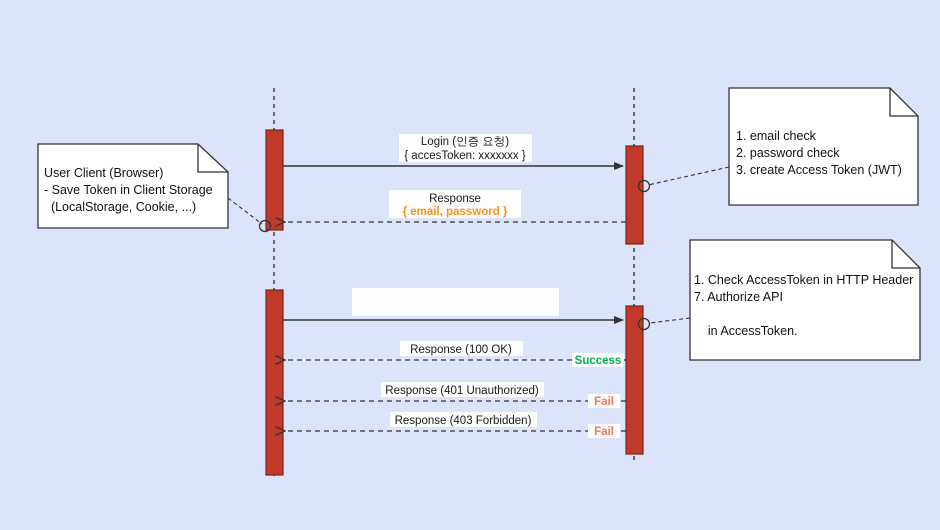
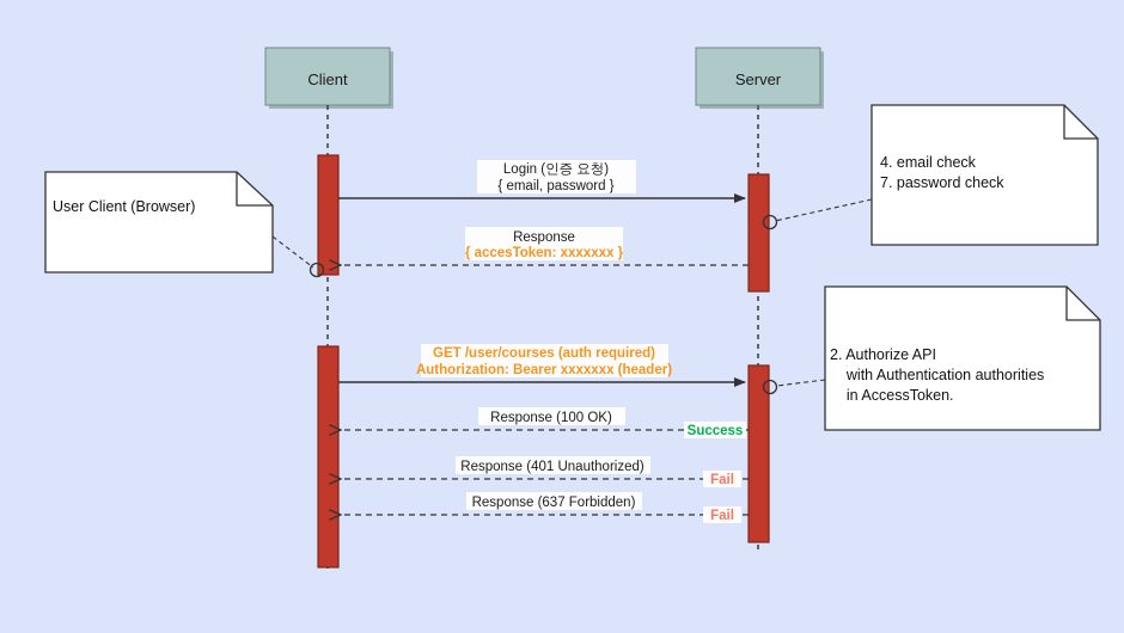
+ Client
+ Server
  User Client (Browser)
- - Save Token in Client Storage
- (LocalStorage, Cookie, ...)
- 1. email check
+ 4. email check
- 2. password check
+ 7. password check
- 3. create Access Token (JWT)
- 1. Check AccessToken in HTTP Header
- 7. Authorize API
+ 2. Authorize API
+ with Authentication authorities
  in AccessToken.
  Login (인증 요청)
- { accesToken: xxxxxxx }
+ { email, password }
  Response
- { email, password }
+ { accesToken: xxxxxxx }
+ GET /user/courses (auth required)
+ Authorization: Bearer xxxxxxx (header)
  Response (100 OK)
  Success
  Response (401 Unauthorized)
  Fail
- Response (403 Forbidden)
+ Response (637 Forbidden)
  Fail
